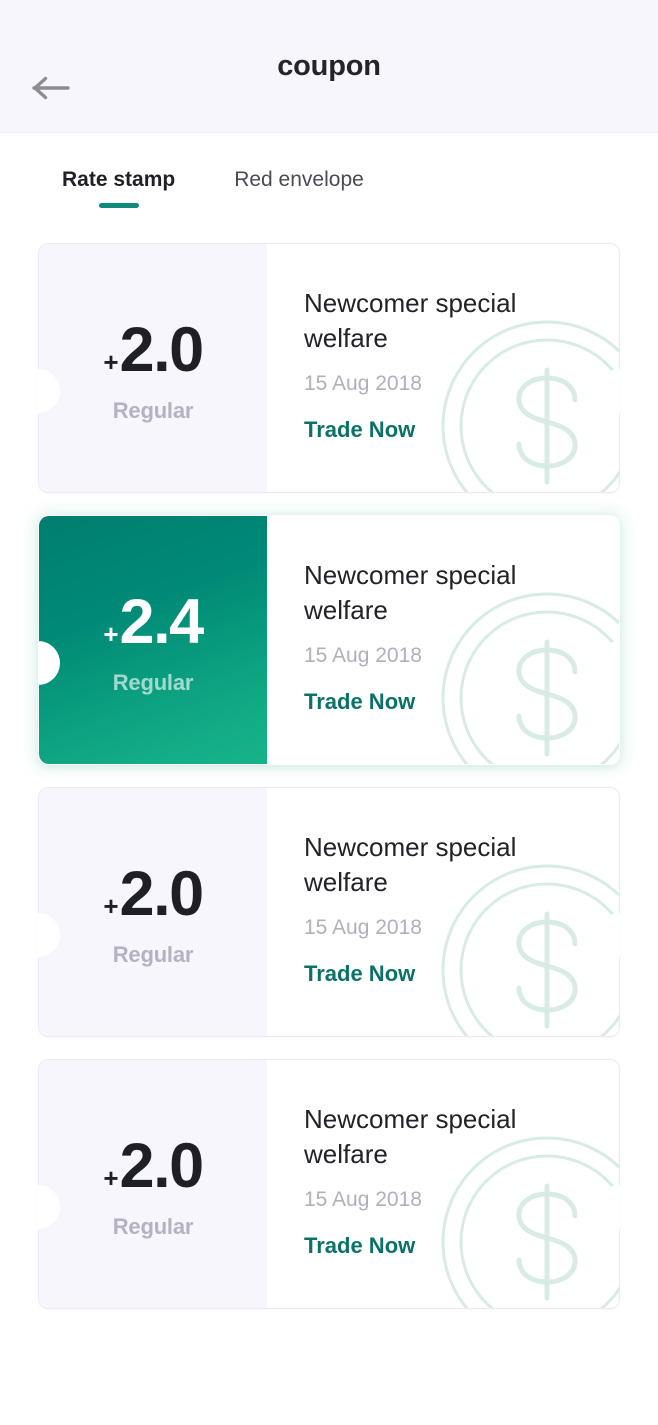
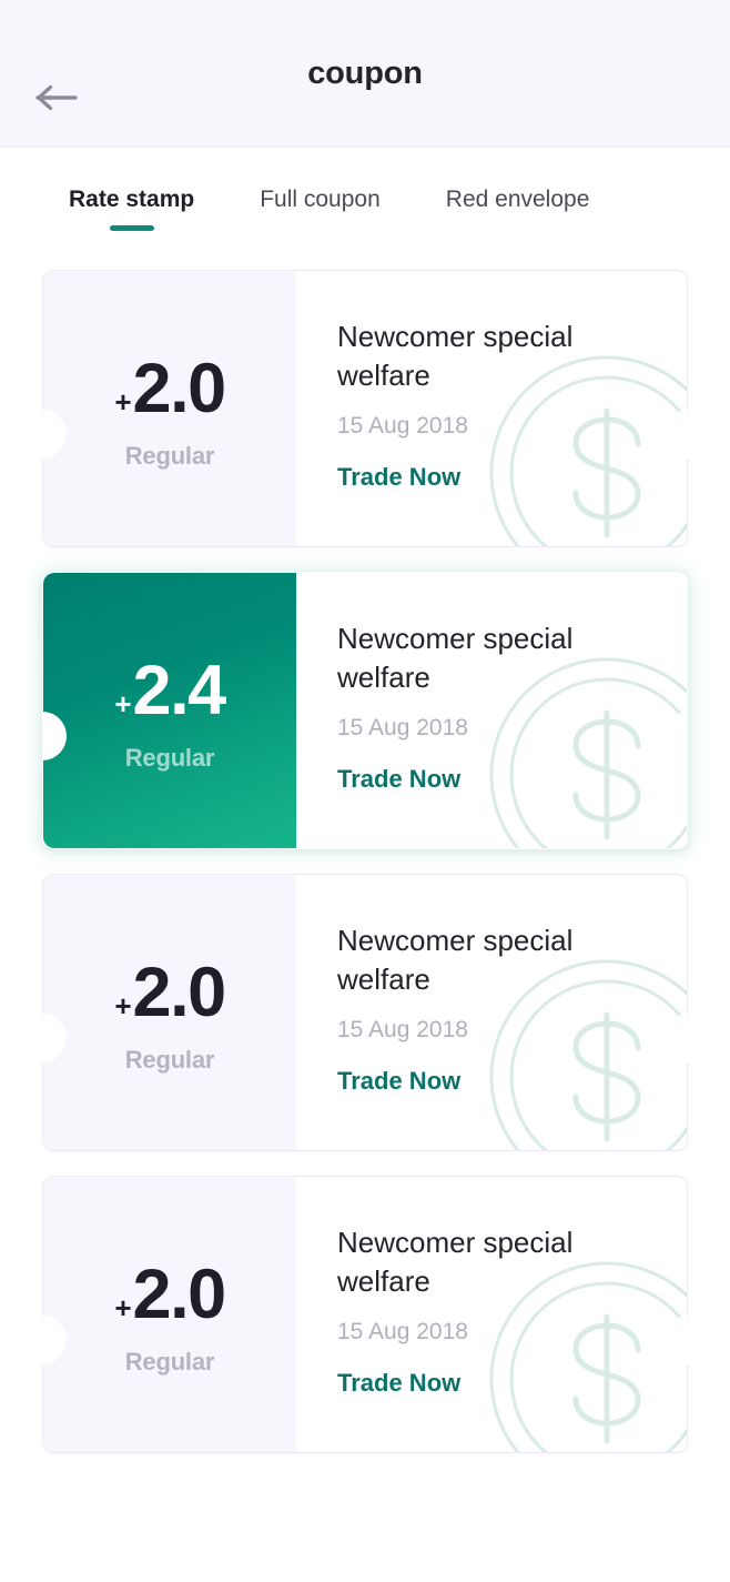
  coupon
  Rate stamp
+ Full coupon
  Red envelope
  +
  2.0
  Regular
  Newcomer special welfare
  15 Aug 2018
  Trade Now
  +
  2.4
  Regular
  Newcomer special welfare
  15 Aug 2018
  Trade Now
  +
  2.0
  Regular
  Newcomer special welfare
  15 Aug 2018
  Trade Now
  +
  2.0
  Regular
  Newcomer special welfare
  15 Aug 2018
  Trade Now
